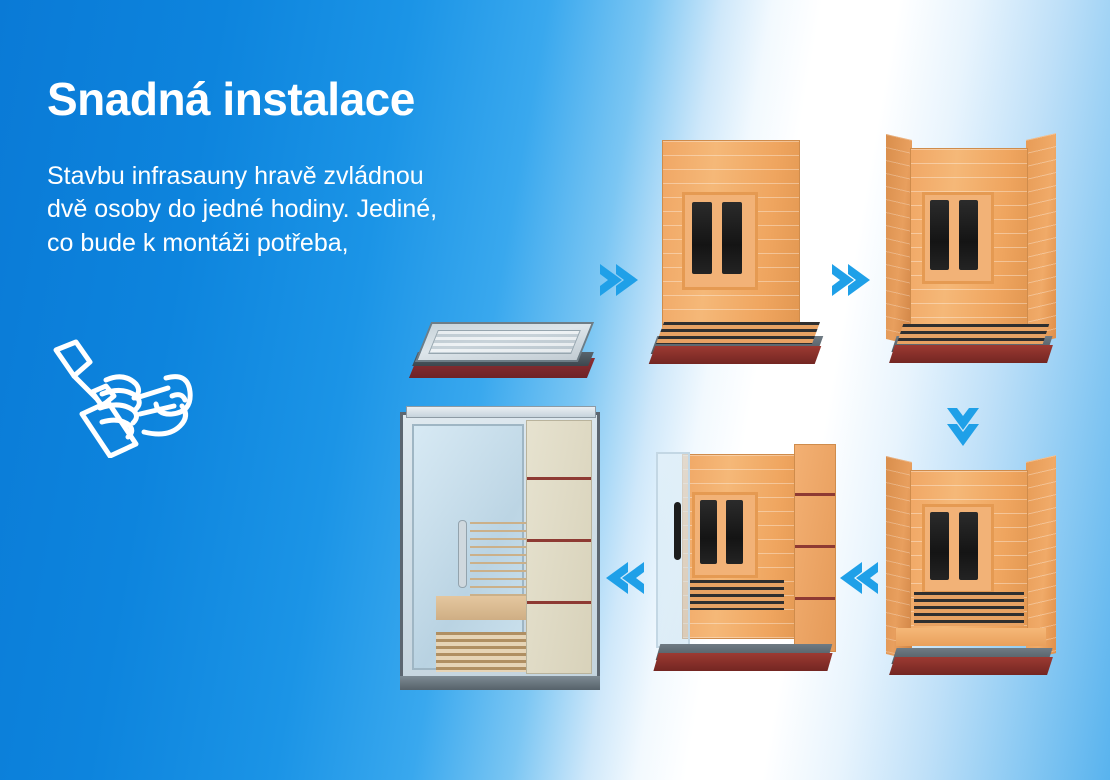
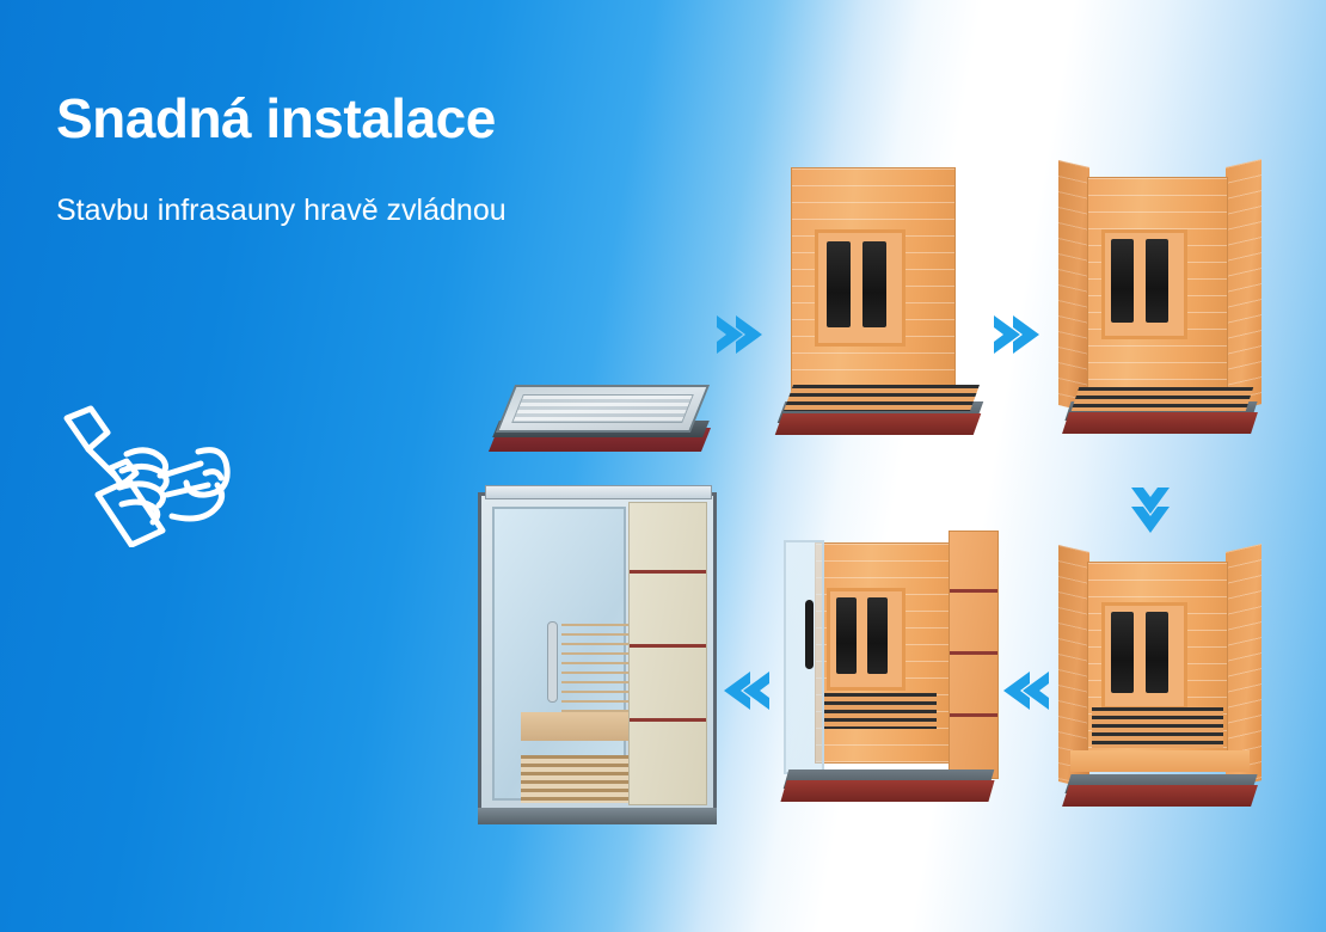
  Snadná instalace
  Stavbu infrasauny hravě zvládnou
- dvě osoby do jedné hodiny. Jediné,
- co bude k montáži potřeba,
